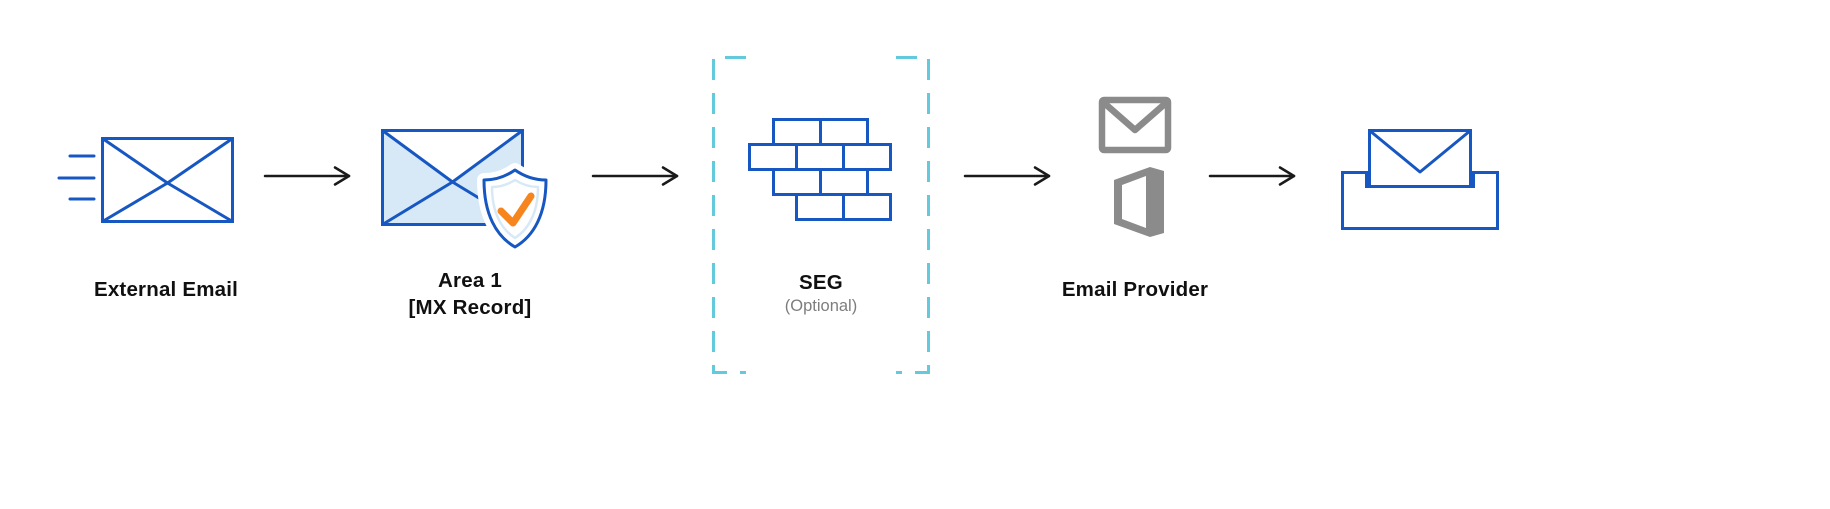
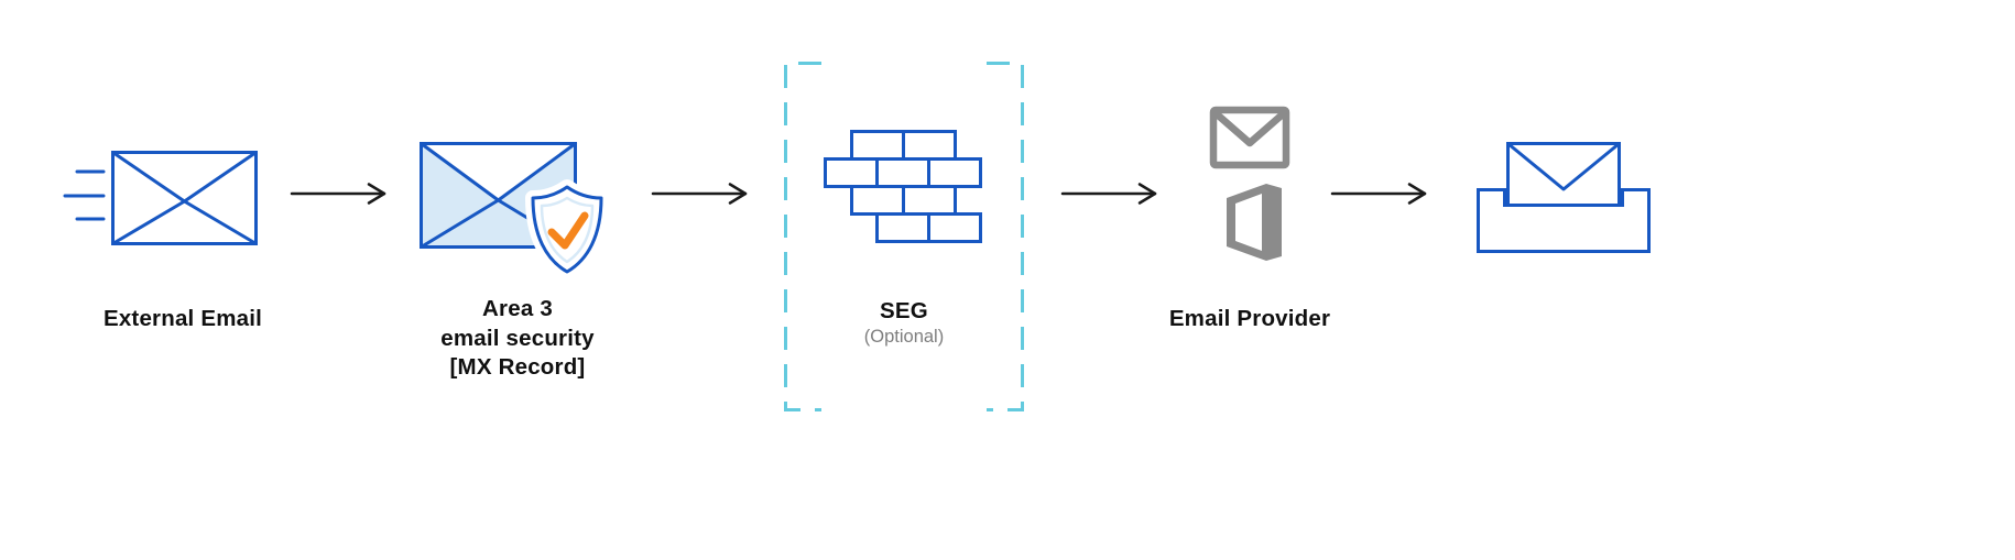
  External Email
- Area 1
+ Area 3
+ email security
  [MX Record]
  SEG
  (Optional)
  Email Provider
